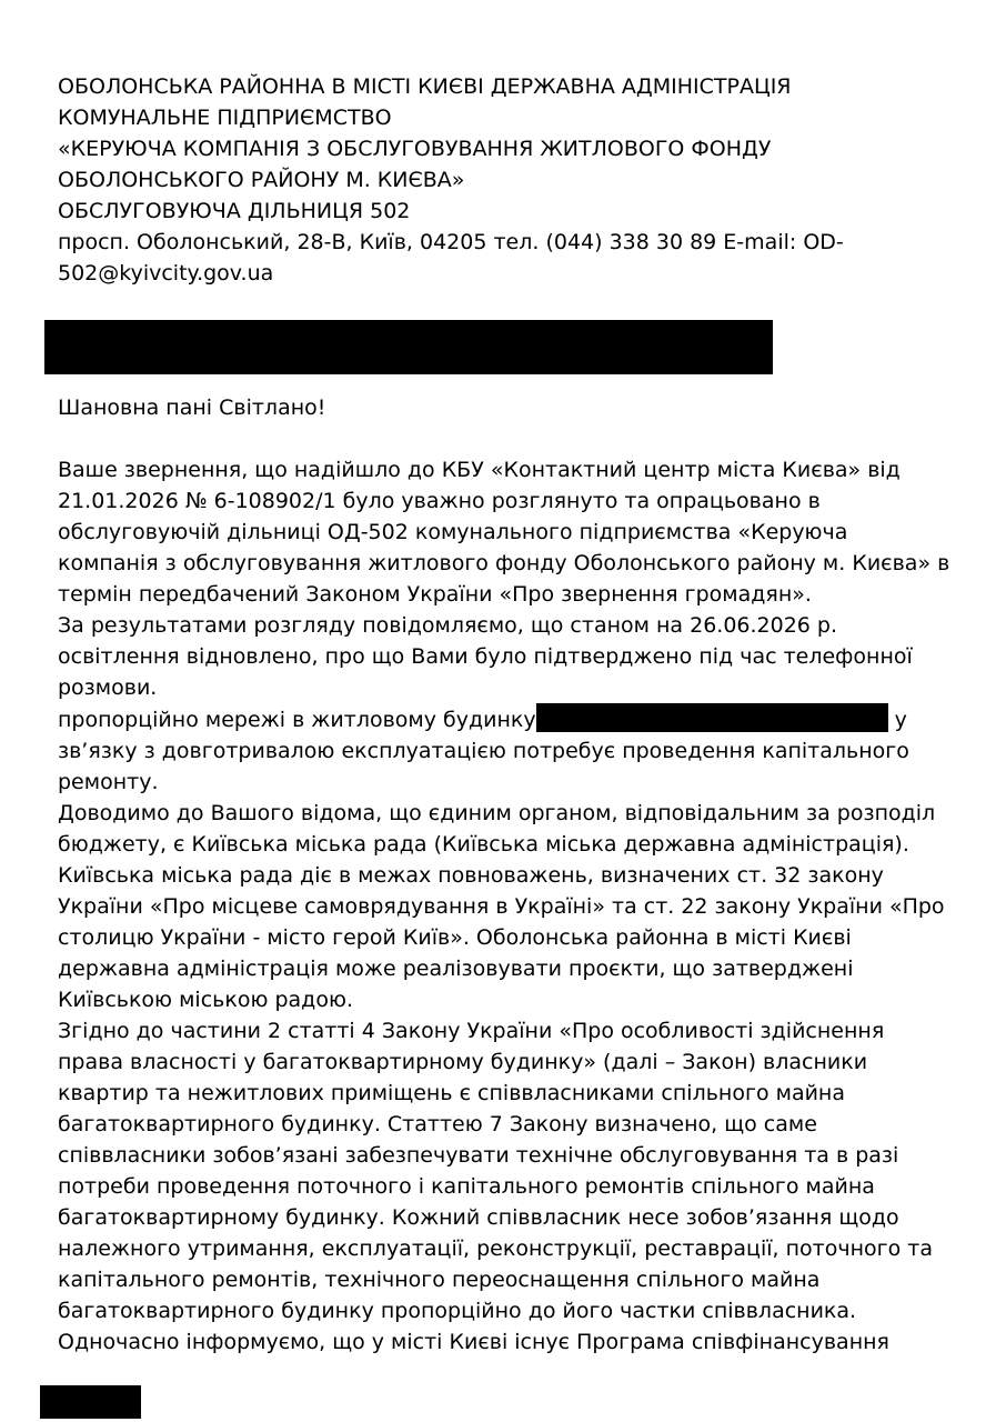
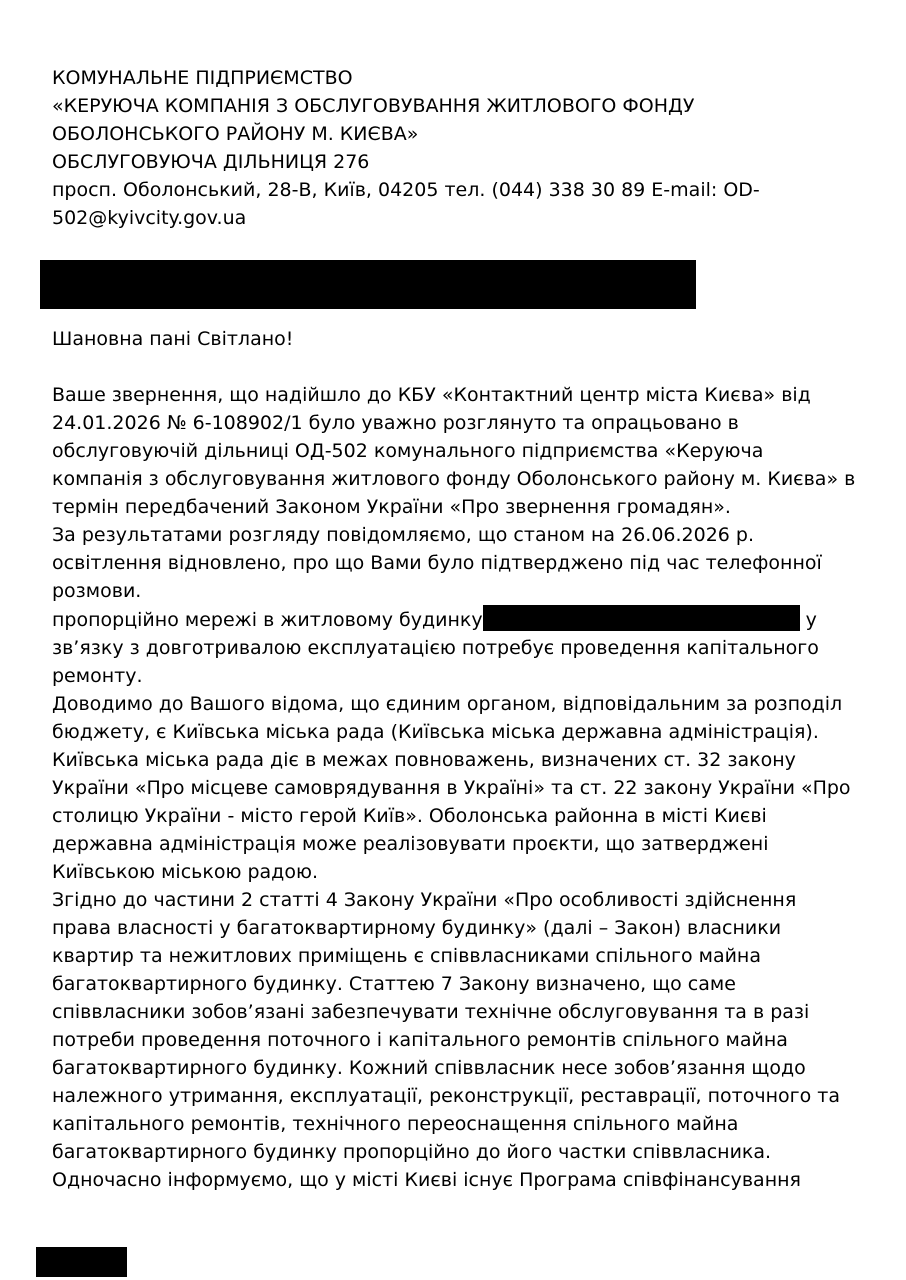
- ОБОЛОНСЬКА РАЙОННА В МІСТІ КИЄВІ ДЕРЖАВНА АДМІНІСТРАЦІЯ
  КОМУНАЛЬНЕ ПІДПРИЄМСТВО
  «КЕРУЮЧА КОМПАНІЯ З ОБСЛУГОВУВАННЯ ЖИТЛОВОГО ФОНДУ ОБОЛОНСЬКОГО РАЙОНУ М. КИЄВА»
- ОБСЛУГОВУЮЧА ДІЛЬНИЦЯ 502
+ ОБСЛУГОВУЮЧА ДІЛЬНИЦЯ 276
  просп. Оболонський, 28-В, Київ, 04205 тел. (044) 338 30 89 E-mail: OD-502@kyivcity.gov.ua
  Шановна пані Світлано!
- Ваше звернення, що надійшло до КБУ «Контактний центр міста Києва» від 21.01.2026 № 6-108902/1 було уважно розглянуто та опрацьовано в обслуговуючій дільниці ОД-502 комунального підприємства «Керуюча компанія з обслуговування житлового фонду Оболонського району м. Києва» в термін передбачений Законом України «Про звернення громадян».
+ Ваше звернення, що надійшло до КБУ «Контактний центр міста Києва» від 24.01.2026 № 6-108902/1 було уважно розглянуто та опрацьовано в обслуговуючій дільниці ОД-502 комунального підприємства «Керуюча компанія з обслуговування житлового фонду Оболонського району м. Києва» в термін передбачений Законом України «Про звернення громадян».
  За результатами розгляду повідомляємо, що станом на 26.06.2026 р. освітлення відновлено, про що Вами було підтверджено під час телефонної розмови.
  пропорційно мережі в житловому будинку у зв’язку з довготривалою експлуатацією потребує проведення капітального ремонту.
  Доводимо до Вашого відома, що єдиним органом, відповідальним за розподіл бюджету, є Київська міська рада (Київська міська державна адміністрація). Київська міська рада діє в межах повноважень, визначених ст. 32 закону України «Про місцеве самоврядування в Україні» та ст. 22 закону України «Про столицю України - місто герой Київ». Оболонська районна в місті Києві державна адміністрація може реалізовувати проєкти, що затверджені Київською міською радою.
- Згідно до частини 2 статті 4 Закону України «Про особливості здійснення права власності у багатоквартирному будинку» (далі – Закон) власники квартир та нежитлових приміщень є співвласниками спільного майна багатоквартирного будинку. Статтею 7 Закону визначено, що саме співвласники зобов’язані забезпечувати технічне обслуговування та в разі потреби проведення поточного і капітального ремонтів спільного майна багатоквартирному будинку. Кожний співвласник несе зобов’язання щодо належного утримання, експлуатації, реконструкції, реставрації, поточного та капітального ремонтів, технічного переоснащення спільного майна багатоквартирного будинку пропорційно до його частки співвласника.
+ Згідно до частини 2 статті 4 Закону України «Про особливості здійснення права власності у багатоквартирному будинку» (далі – Закон) власники квартир та нежитлових приміщень є співвласниками спільного майна багатоквартирного будинку. Статтею 7 Закону визначено, що саме співвласники зобов’язані забезпечувати технічне обслуговування та в разі потреби проведення поточного і капітального ремонтів спільного майна багатоквартирного будинку. Кожний співвласник несе зобов’язання щодо належного утримання, експлуатації, реконструкції, реставрації, поточного та капітального ремонтів, технічного переоснащення спільного майна багатоквартирного будинку пропорційно до його частки співвласника.
  Одночасно інформуємо, що у місті Києві існує Програма співфінансування
